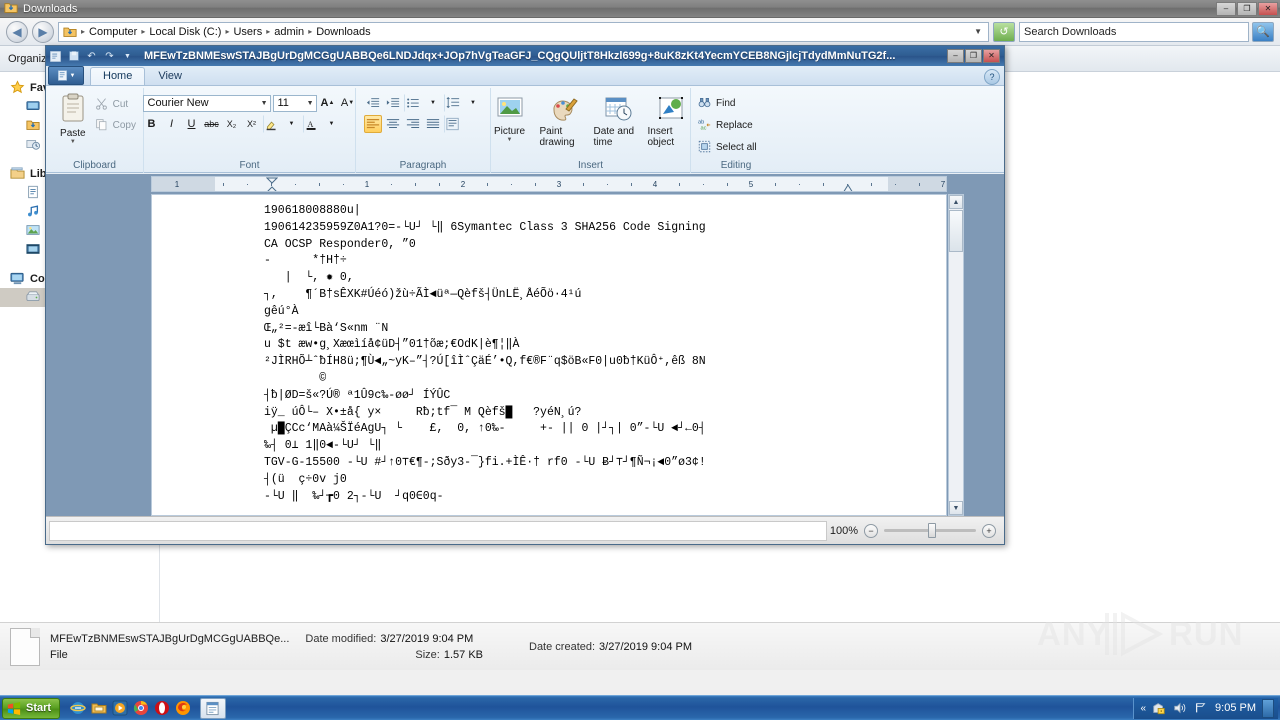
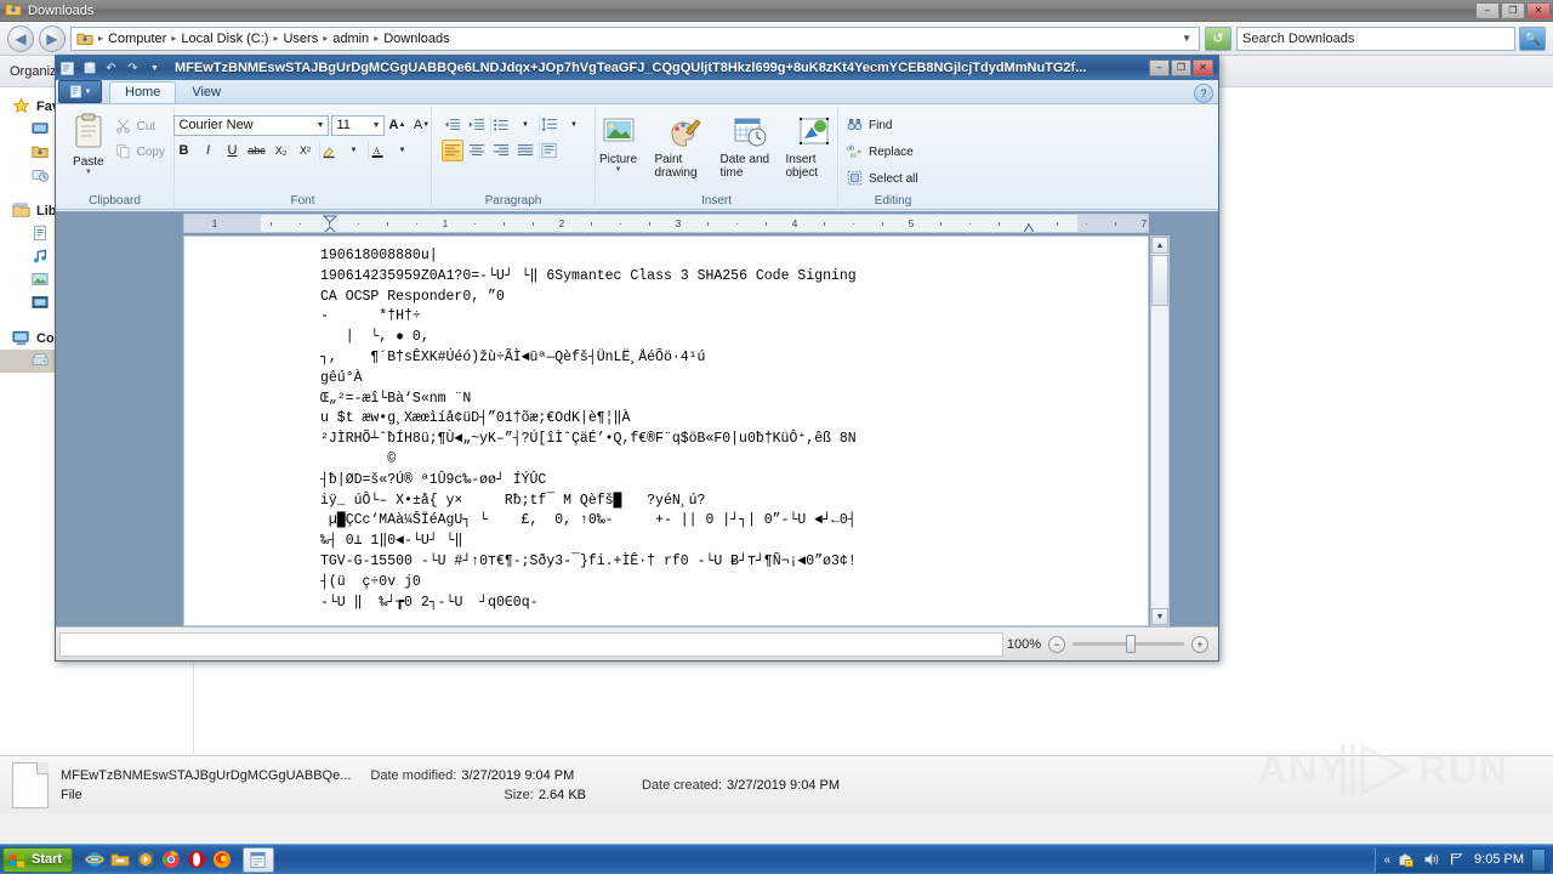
  Downloads
  –
  ❐
  ✕
  ◀
  ▶
  ▸
  Computer
  ▸
  Local Disk (C:)
  ▸
  Users
  ▸
  admin
  ▸
  Downloads
  ▼
  ↺
  Search Downloads
  🔍
  Organiz
  MFEwTzBNMEswSTAJBgUrDgMCGgUABBQe...
  File
  Date modified:
  3/27/2019 9:04 PM
  Size:
- 1.57 KB
+ 2.64 KB
  Date created:
  3/27/2019 9:04 PM
  ↶
  ↷
  MFEwTzBNMEswSTAJBgUrDgMCGgUABBQe6LNDJdqx+JOp7hVgTeaGFJ_CQgQUljtT8Hkzl699g+8uK8zKt4YecmYCEB8NGjlcjTdydMmNuTG2f...
  –
  ❐
  ✕
  Home
  View
  ?
  Paste
  Cut
  Copy
  Clipboard
  Courier New
  11
  A
  A
  B
  I
  U
  abc
  X₂
  X²
  A
  Font
  Paragraph
  Picture
  Paint drawing
  Date and time
  Insert object
  Insert
  Find
  Replace
  Select all
  Editing
  1
  1
  2
  3
  4
  5
  7
  190618008880u|
  190614235959Z0A1?0=-└U┘ └‖ 6Symantec Class 3 SHA256 Code Signing
  CA OCSP Responder0, ”0
  - *†H†÷
  | └, ✹ 0,
  ┐, ¶´B†sÊXK#Úéó)žù÷ÃÌ◄üª—Qèfš┤ÜnLË¸ÅéÕö·4¹ú
  gêú°À
  Œ„²=-æî└Bà‘S«nm ¨N
  u $t æw•g¸Xæœìíå¢üD┤”01†õæ;€OdK|è¶¦‖À
  ²JÌRHÕ┴ˆƀÍH8ü;¶Ù◄„~yK–”┤?Ú[îÌˆÇäÉ’•Q,f€®F¨q$öB«F0|u0ƀ†KüÔ⁺,êß 8N
  ©
  ┤ƀ|ØD=š«?Ú® ª1Û9c‰-øø┘ ÍÝÛC
  iÿ_ úÔ└– X•±å{ y× Rƀ;tf¯ M Qèfš█ ?yéN¸ú?
  µ█ÇCc‘MAà¼ŠÏéAgU┐ └ £, 0, ↑0‰- +- || 0 |┘┐| 0”-└U ◄┘←0┤
  ‰┤ 0⊥ 1‖0◄-└U┘ └‖
  TGV-G-15500 -└U #┘↑0⊤€¶-;Sðy3-¯}fi.+ÌÊ·† rf0 -└U Ƀ┘⊤┘¶Ñ¬¡◄0”ø3¢!
  ┤(ü ç÷0v j0
  -└U ‖ ‰┘┲0 2┐-└U ┘q0∈0q-
  100%
  −
  +
  ANY
  RUN
  Start
  «
  9:05 PM
